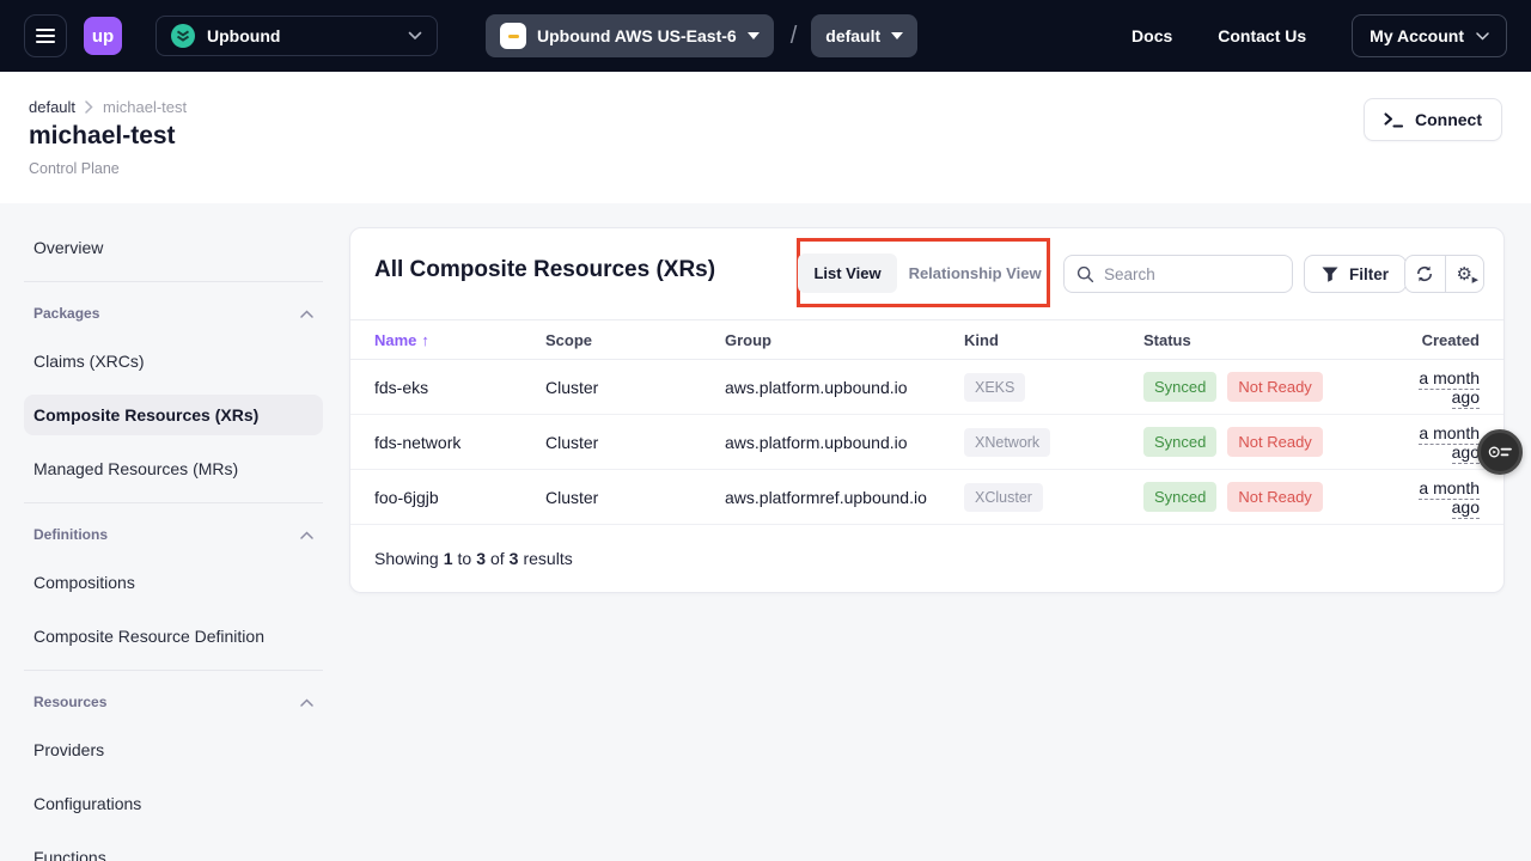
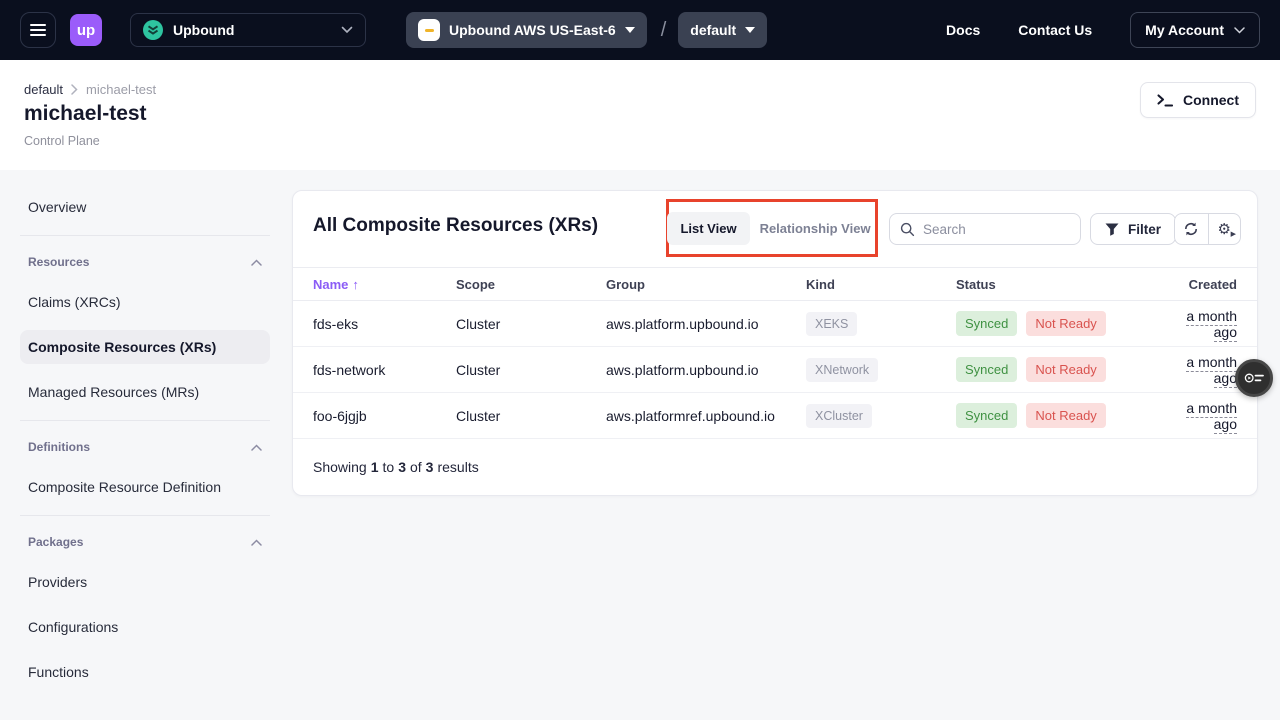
  up
  Upbound
  Upbound AWS US-East-6
  /
  default
  Docs
  Contact Us
  My Account
  default
  michael-test
  michael-test
  Control Plane
  Connect
  Overview
- Packages
+ Resources
  Claims (XRCs)
  Composite Resources (XRs)
  Managed Resources (MRs)
  Definitions
- Compositions
  Composite Resource Definition
- Resources
+ Packages
  Providers
  Configurations
  Functions
  All Composite Resources (XRs)
  List View
  Relationship View
  Search
  Filter
  ⚙
  ▶
  Name
  ↑
  Scope
  Group
  Kind
  Status
  Created
  fds-eks
  Cluster
  aws.platform.upbound.io
  XEKS
  Synced
  Not Ready
  a month ago
  fds-network
  Cluster
  aws.platform.upbound.io
  XNetwork
  Synced
  Not Ready
  a month ago
  foo-6jgjb
  Cluster
  aws.platformref.upbound.io
  XCluster
  Synced
  Not Ready
  a month ago
  Showing
  1
  to
  3
  of
  3
  results
